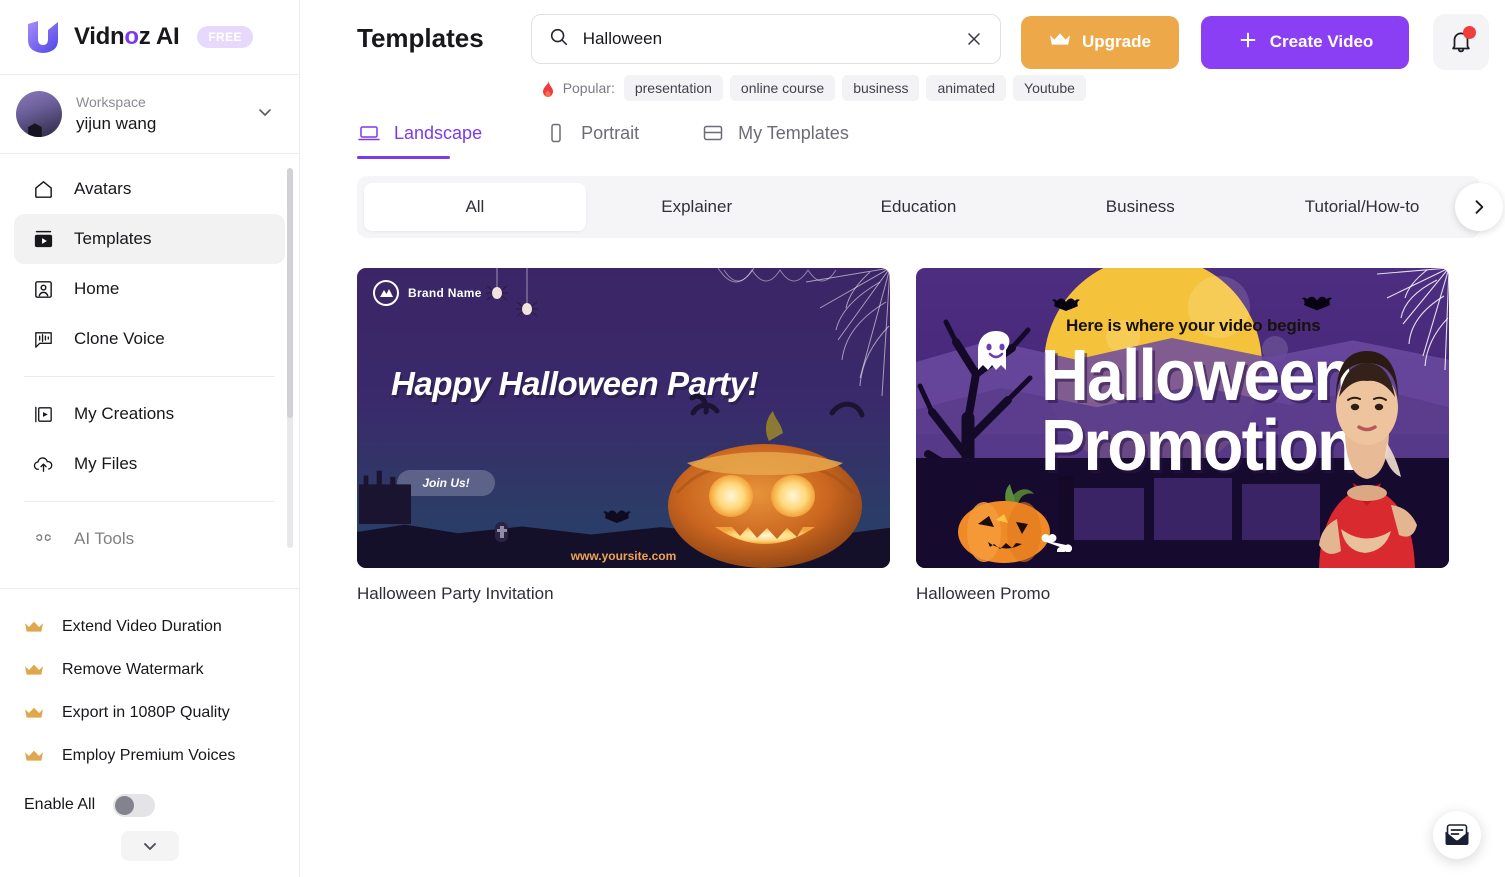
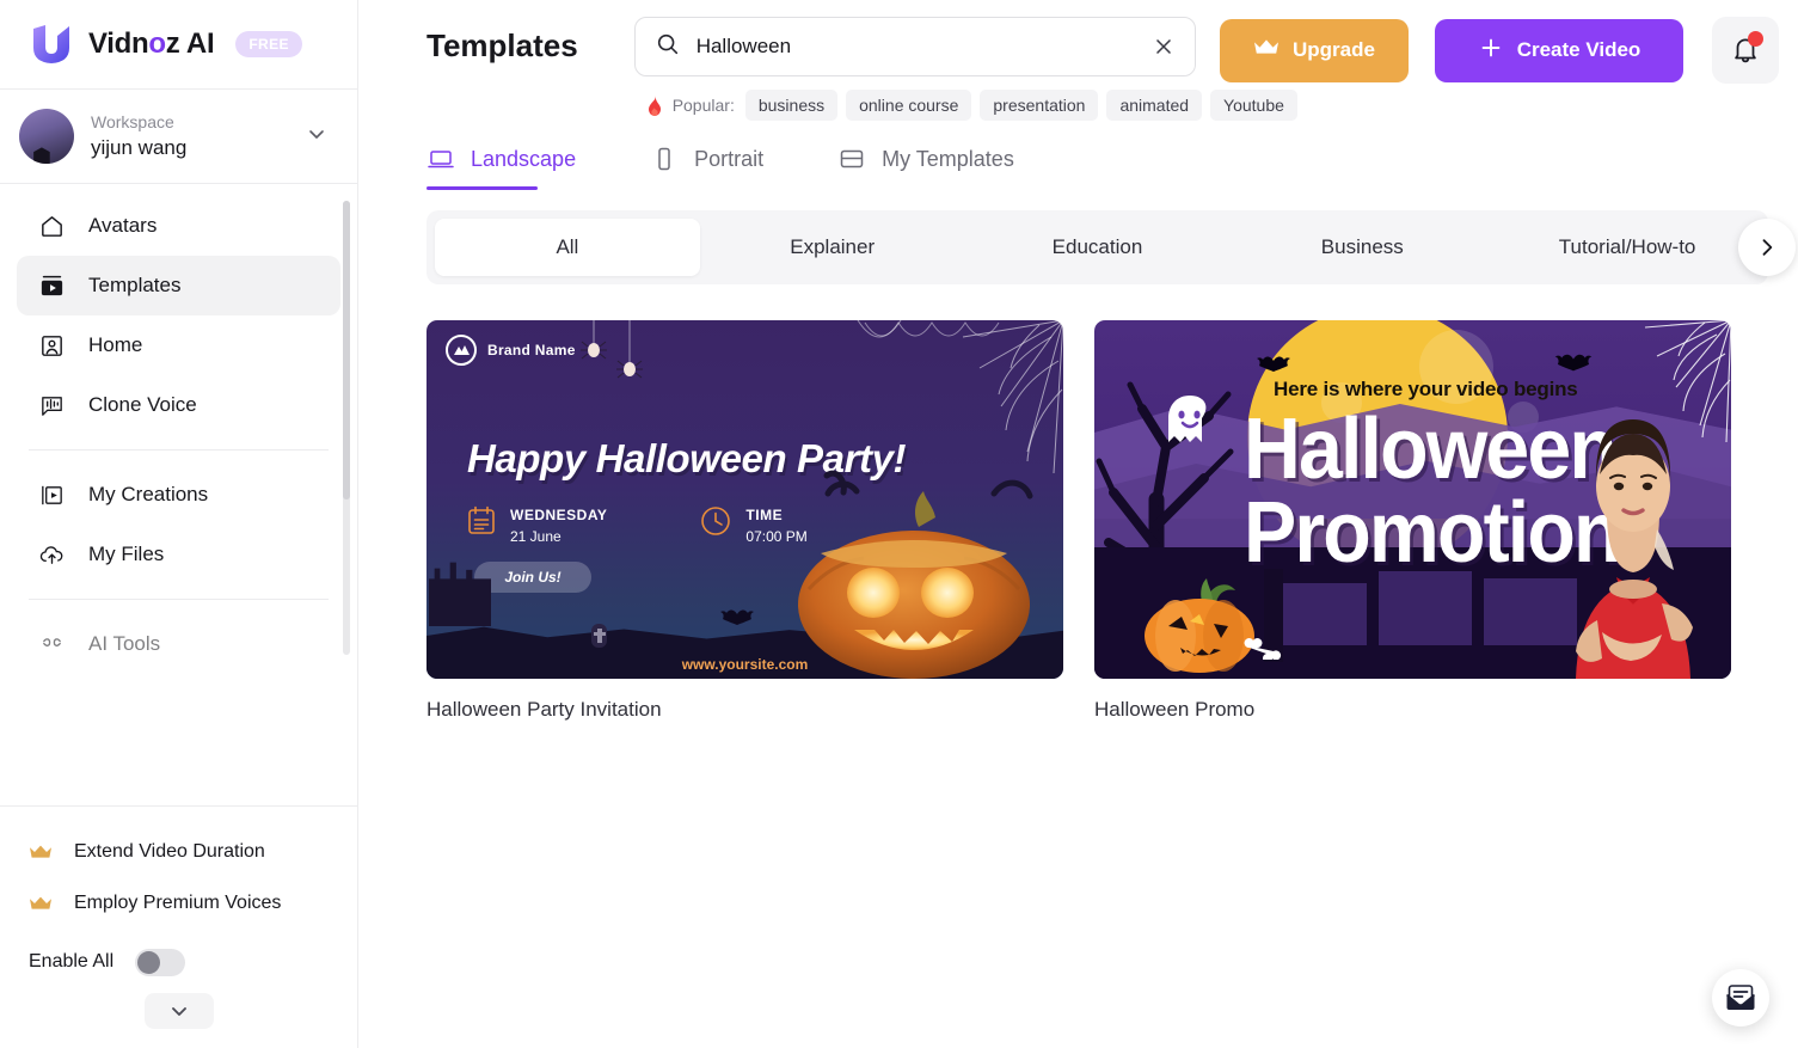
  Vidn
  o
  z AI
  FREE
  Workspace
  yijun wang
  Avatars
  Templates
  Home
  Clone Voice
  My Creations
  My Files
  AI Tools
  Extend Video Duration
- Remove Watermark
- Export in 1080P Quality
  Employ Premium Voices
  Enable All
  Templates
  Halloween
  Popular:
- presentation
+ business
  online course
- business
+ presentation
  animated
  Youtube
  Upgrade
  Create Video
  Landscape
  Portrait
  My Templates
  All
  Explainer
  Education
  Business
  Tutorial/How-to
  Brand Name
  Happy Halloween Party!
+ WEDNESDAY
+ 21 June
+ TIME
+ 07:00 PM
  Join Us!
  www.yoursite.com
  Halloween Party Invitation
  Here is where your video begins
  Halloween
  Promotion
  Halloween Promo
